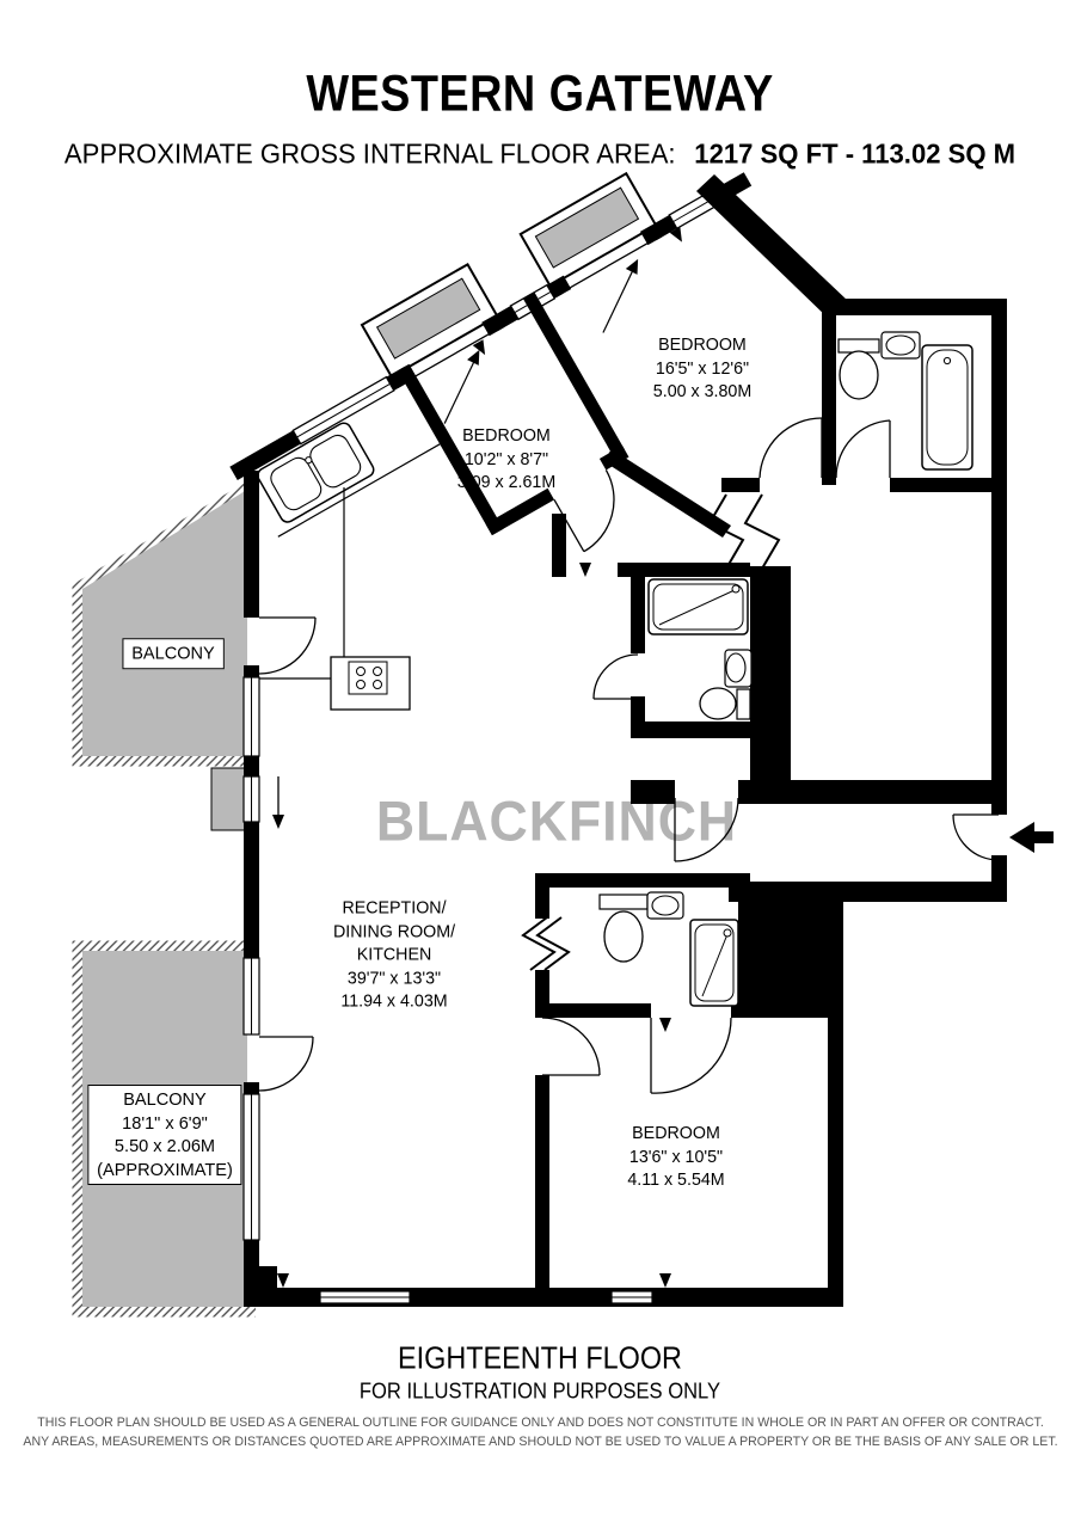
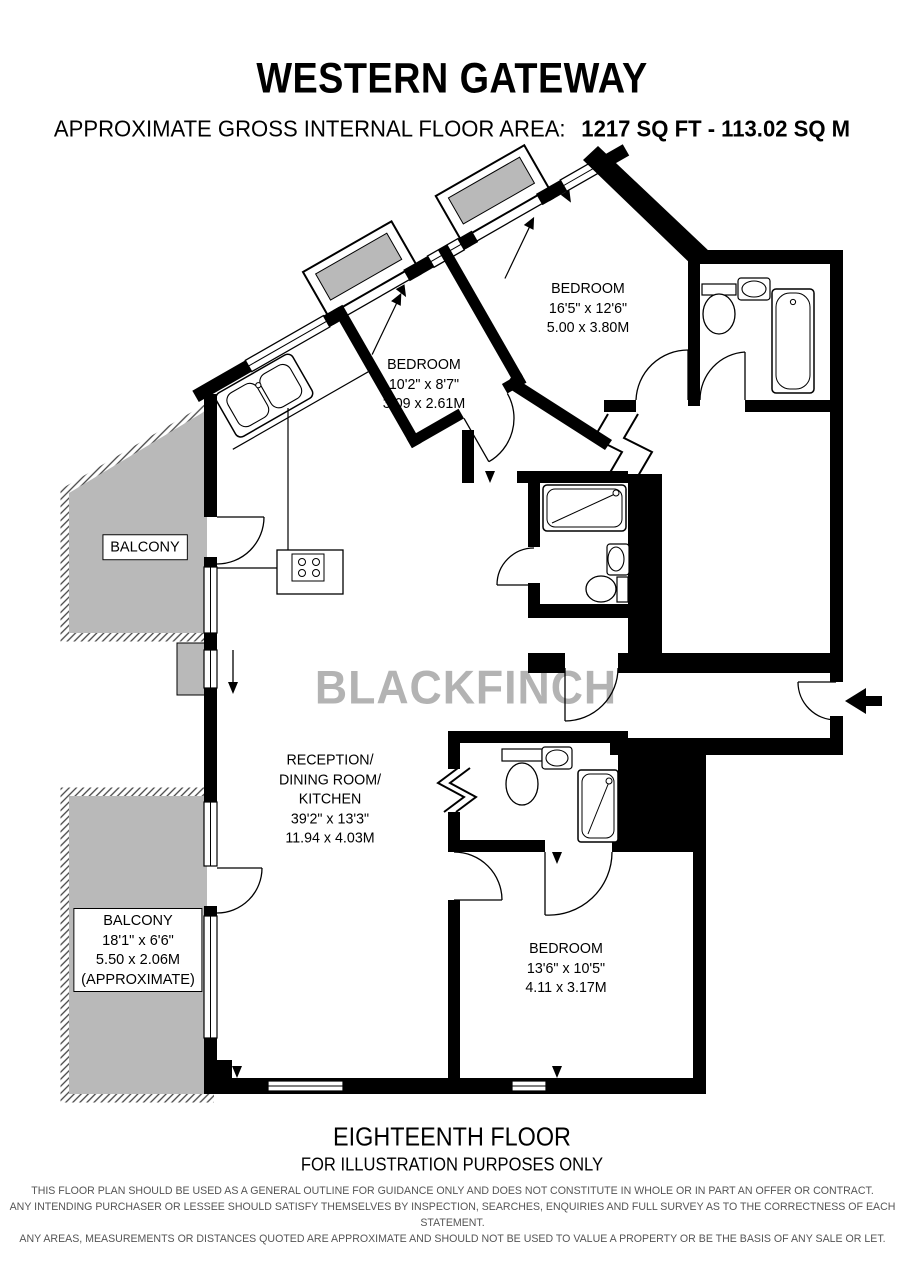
  BLACKFINCH
  WESTERN GATEWAY
  APPROXIMATE GROSS INTERNAL FLOOR AREA: 1217 SQ FT - 113.02 SQ M
  BEDROOM
  16'5" x 12'6"
  5.00 x 3.80M
  BEDROOM
  10'2" x 8'7"
  3.09 x 2.61M
  RECEPTION/
  DINING ROOM/
  KITCHEN
- 39'7" x 13'3"
+ 39'2" x 13'3"
  11.94 x 4.03M
  BEDROOM
  13'6" x 10'5"
- 4.11 x 5.54M
+ 4.11 x 3.17M
  BALCONY
  BALCONY
- 18'1" x 6'9"
+ 18'1" x 6'6"
  5.50 x 2.06M
  (APPROXIMATE)
  EIGHTEENTH FLOOR
  FOR ILLUSTRATION PURPOSES ONLY
  THIS FLOOR PLAN SHOULD BE USED AS A GENERAL OUTLINE FOR GUIDANCE ONLY AND DOES NOT CONSTITUTE IN WHOLE OR IN PART AN OFFER OR CONTRACT.
+ ANY INTENDING PURCHASER OR LESSEE SHOULD SATISFY THEMSELVES BY INSPECTION, SEARCHES, ENQUIRIES AND FULL SURVEY AS TO THE CORRECTNESS OF EACH STATEMENT.
  ANY AREAS, MEASUREMENTS OR DISTANCES QUOTED ARE APPROXIMATE AND SHOULD NOT BE USED TO VALUE A PROPERTY OR BE THE BASIS OF ANY SALE OR LET.
